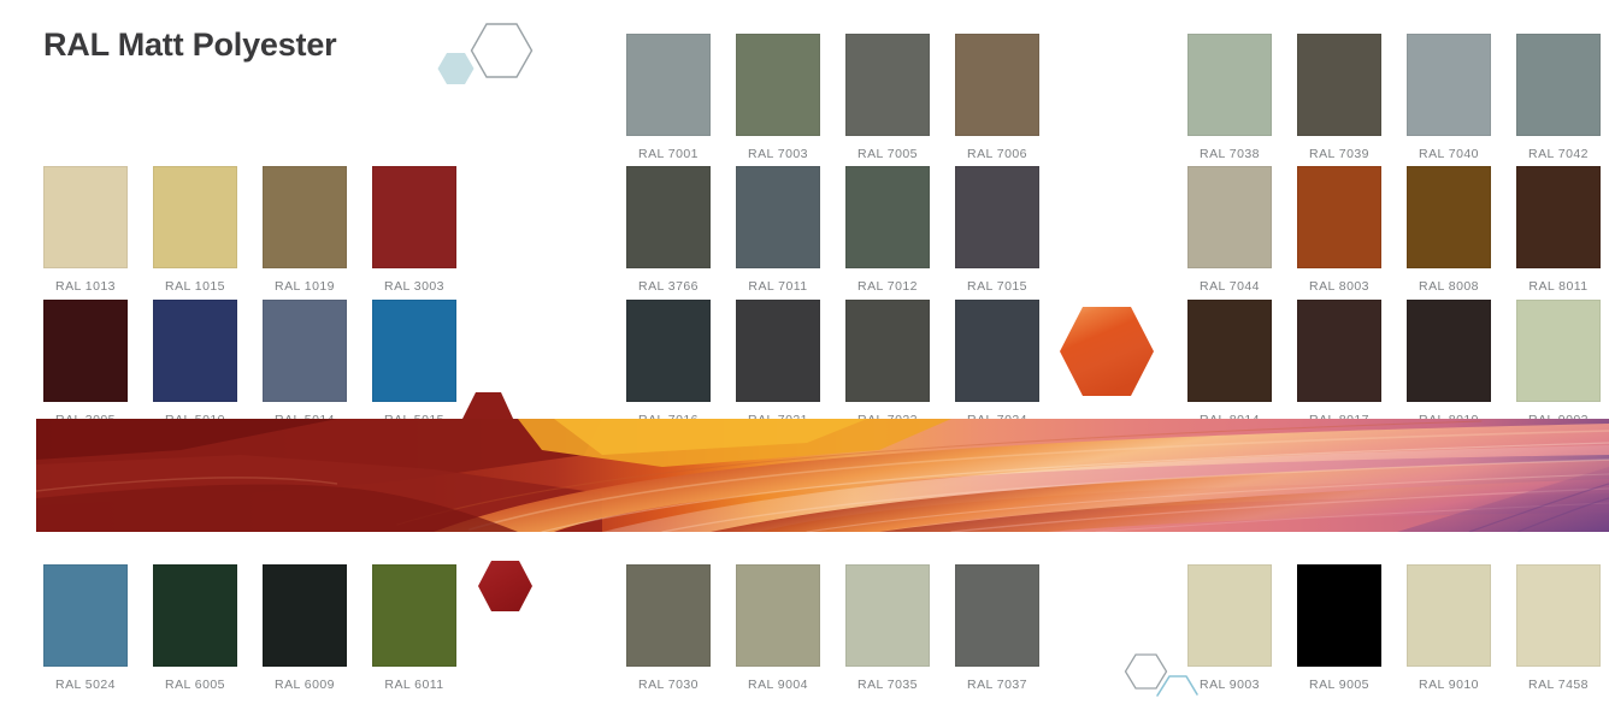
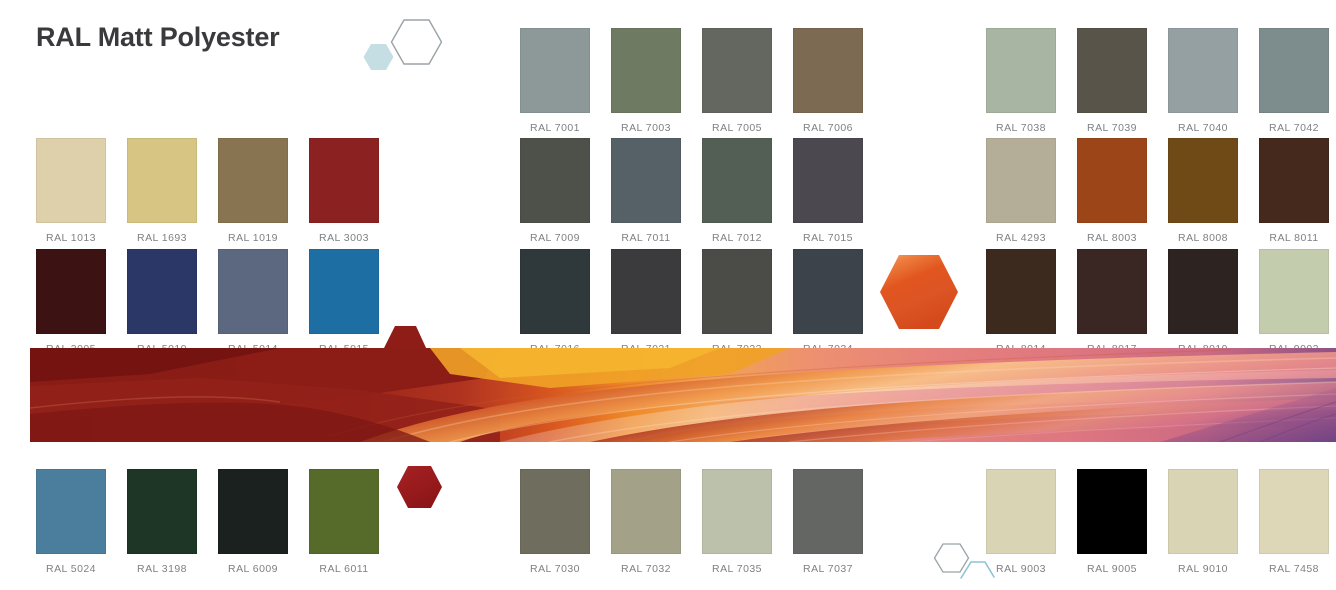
  RAL Matt Polyester
  RAL 1013
- RAL 1015
+ RAL 1693
  RAL 1019
  RAL 3003
  RAL 5024
- RAL 6005
+ RAL 3198
  RAL 6009
  RAL 6011
  RAL 7001
  RAL 7003
  RAL 7005
  RAL 7006
- RAL 3766
+ RAL 7009
  RAL 7011
  RAL 7012
  RAL 7015
  RAL 7030
- RAL 9004
+ RAL 7032
  RAL 7035
  RAL 7037
  RAL 7038
  RAL 7039
  RAL 7040
  RAL 7042
- RAL 7044
+ RAL 4293
  RAL 8003
  RAL 8008
  RAL 8011
  RAL 9003
  RAL 9005
  RAL 9010
  RAL 7458
